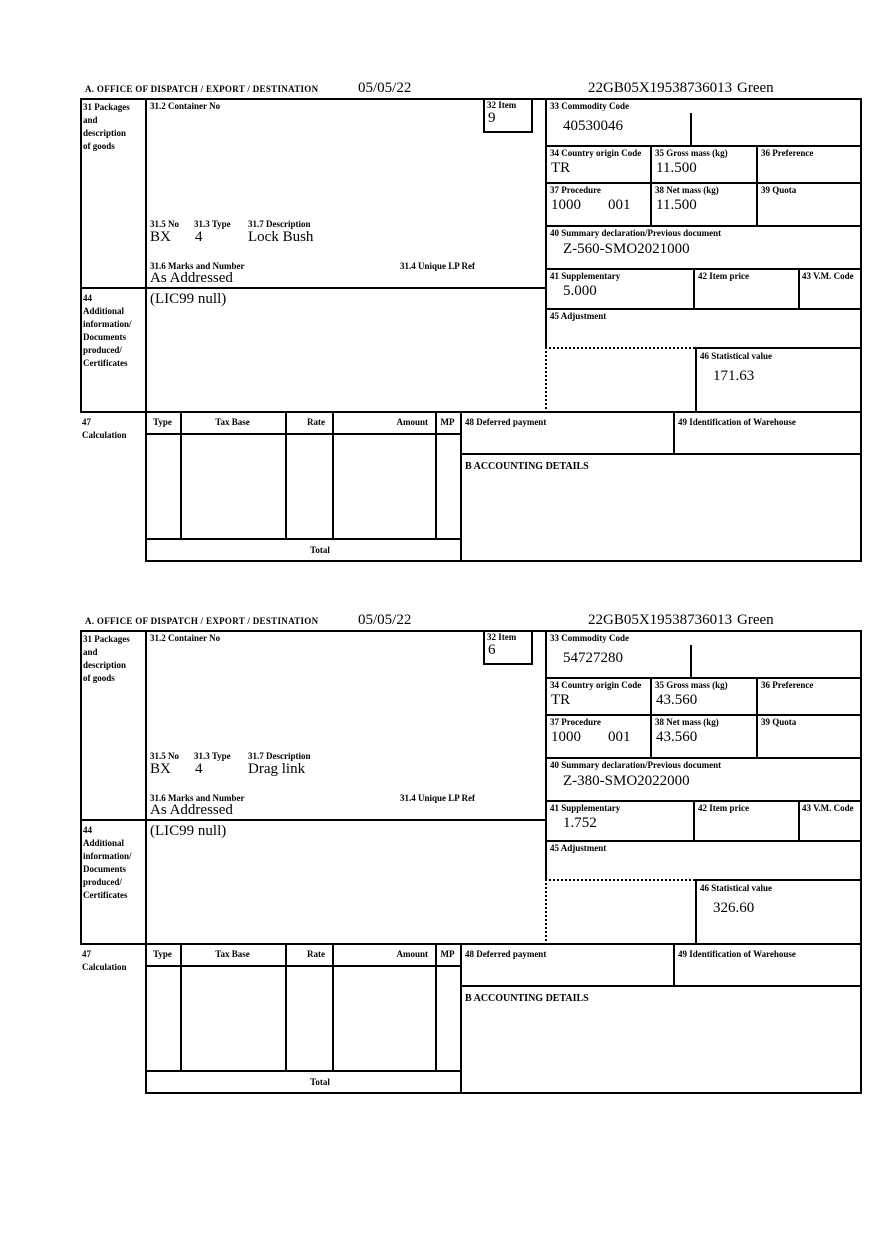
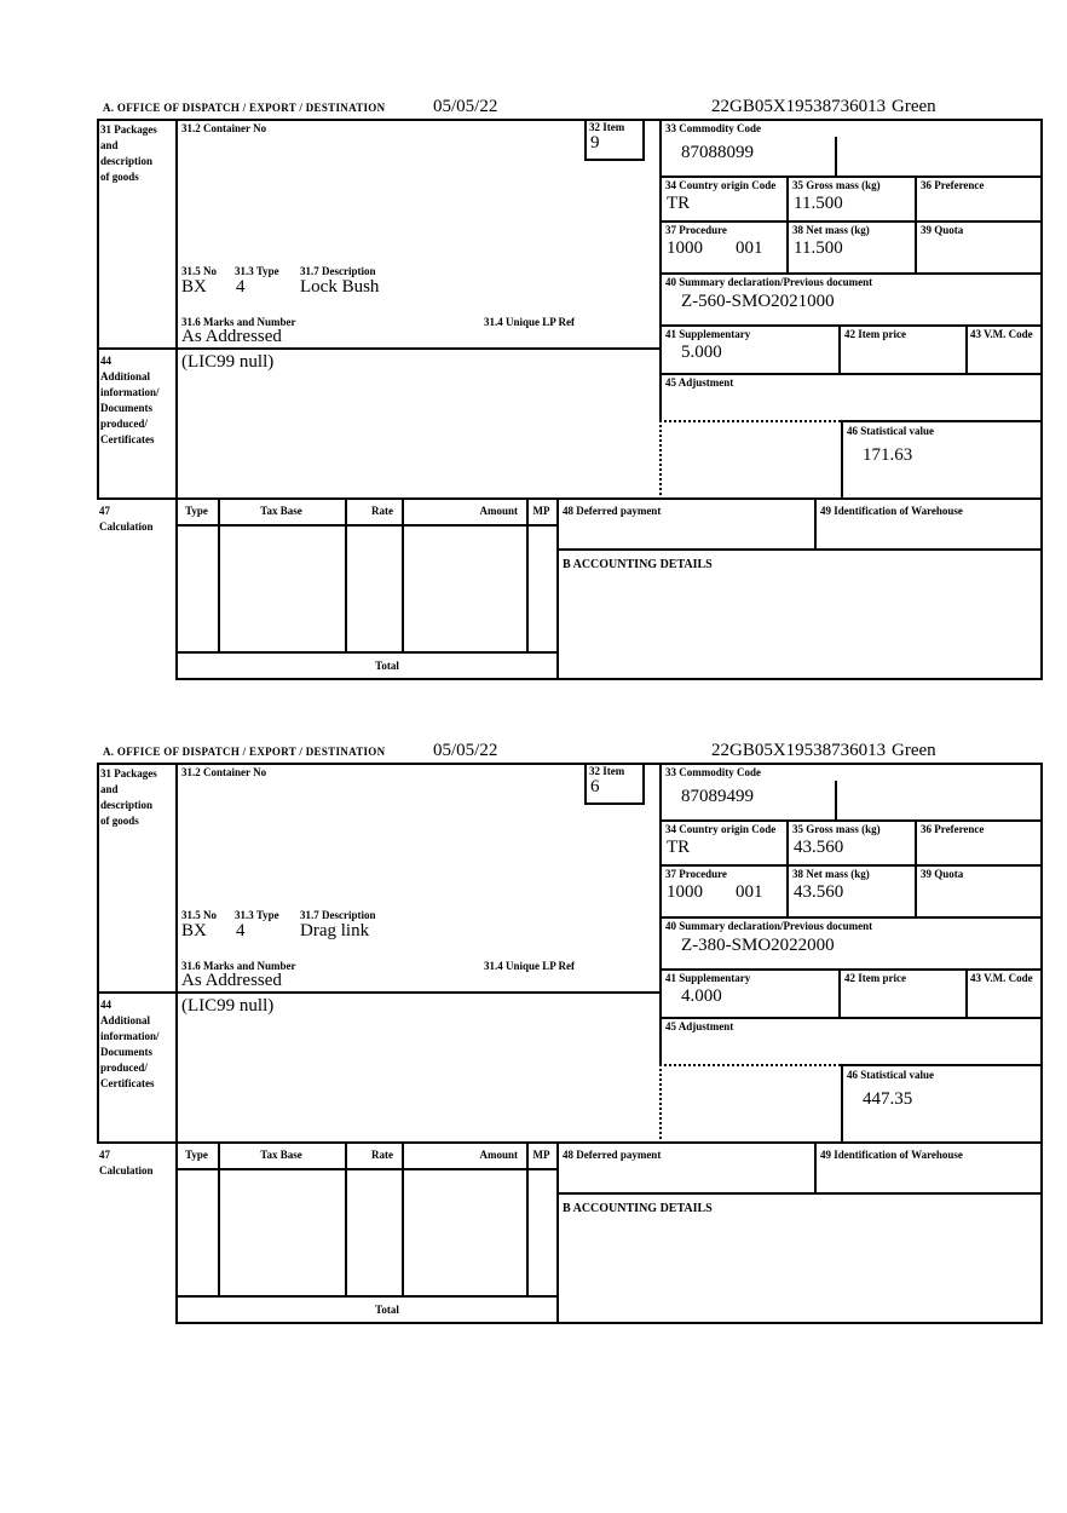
  A. OFFICE OF DISPATCH / EXPORT / DESTINATION
  05/05/22
  22GB05X19538736013
  Green
  31 Packages
  and
  description
  of goods
  31.2 Container No
  32 Item
  9
  33 Commodity Code
- 40530046
+ 87088099
  34 Country origin Code
  TR
  35 Gross mass (kg)
  11.500
  36 Preference
  37 Procedure
  1000
  001
  38 Net mass (kg)
  11.500
  39 Quota
  40 Summary declaration/Previous document
  Z-560-SMO2021000
  41 Supplementary
  5.000
  42 Item price
  43 V.M. Code
  45 Adjustment
  46 Statistical value
  171.63
  31.5 No
  31.3 Type
  31.7 Description
  BX
  4
  Lock Bush
  31.6 Marks and Number
  31.4 Unique LP Ref
  As Addressed
  44
  Additional
  information/
  Documents
  produced/
  Certificates
  (LIC99 null)
  47
  Calculation
  Type
  Tax Base
  Rate
  Amount
  MP
  Total
  48 Deferred payment
  49 Identification of Warehouse
  B ACCOUNTING DETAILS
  A. OFFICE OF DISPATCH / EXPORT / DESTINATION
  05/05/22
  22GB05X19538736013
  Green
  31 Packages
  and
  description
  of goods
  31.2 Container No
  32 Item
  6
  33 Commodity Code
- 54727280
+ 87089499
  34 Country origin Code
  TR
  35 Gross mass (kg)
  43.560
  36 Preference
  37 Procedure
  1000
  001
  38 Net mass (kg)
  43.560
  39 Quota
  40 Summary declaration/Previous document
  Z-380-SMO2022000
  41 Supplementary
- 1.752
+ 4.000
  42 Item price
  43 V.M. Code
  45 Adjustment
  46 Statistical value
- 326.60
+ 447.35
  31.5 No
  31.3 Type
  31.7 Description
  BX
  4
  Drag link
  31.6 Marks and Number
  31.4 Unique LP Ref
  As Addressed
  44
  Additional
  information/
  Documents
  produced/
  Certificates
  (LIC99 null)
  47
  Calculation
  Type
  Tax Base
  Rate
  Amount
  MP
  Total
  48 Deferred payment
  49 Identification of Warehouse
  B ACCOUNTING DETAILS
